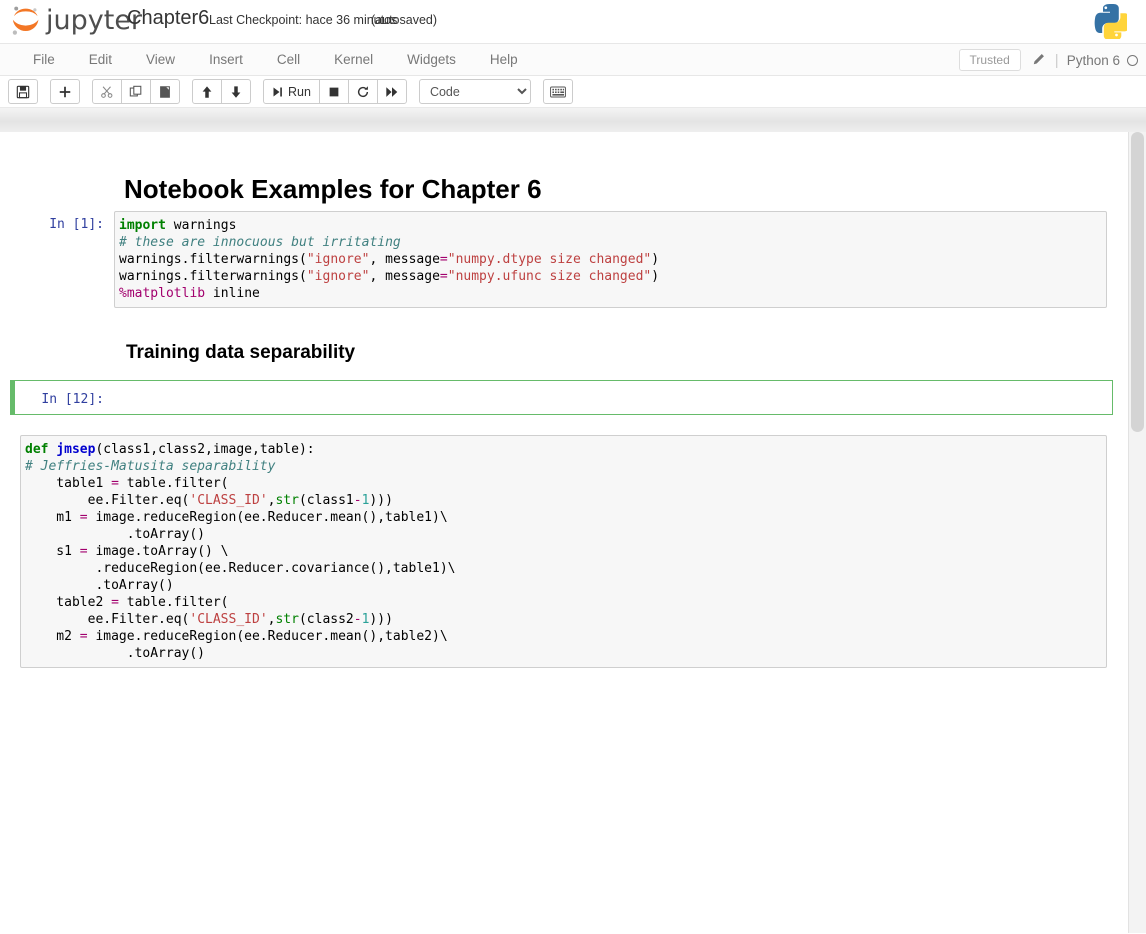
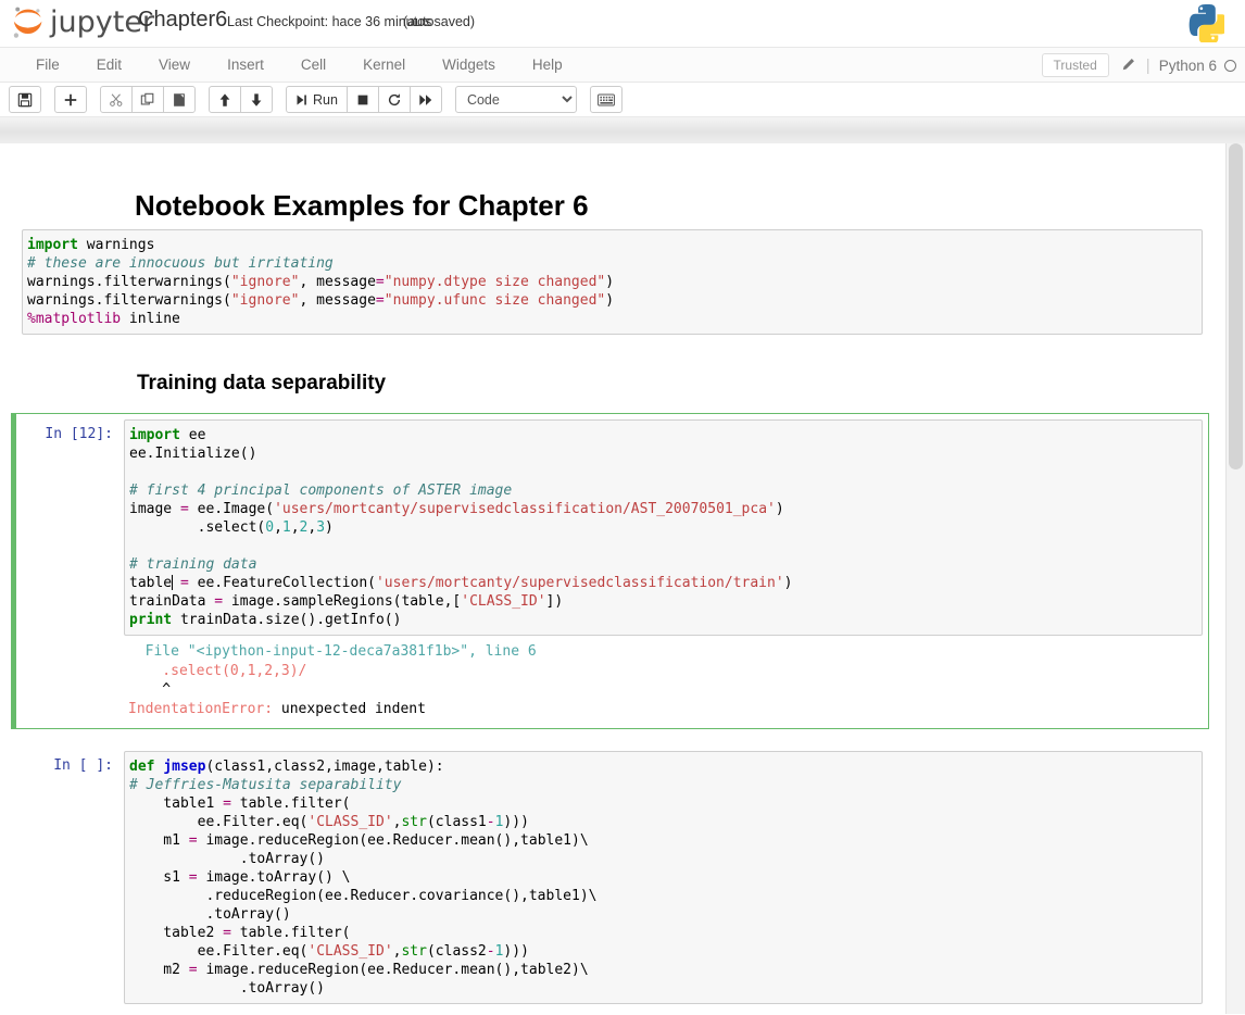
  jupyter
  Chapter6
  Last Checkpoint: hace 36 minutos
  (autosaved)
  File
  Edit
  View
  Insert
  Cell
  Kernel
  Widgets
  Help
  Trusted
  |
  Python 6
  Run
  Code
  Notebook Examples for Chapter 6
- In [1]:
  import warnings
  # these are innocuous but irritating
  warnings.filterwarnings("ignore", message="numpy.dtype size changed")
  warnings.filterwarnings("ignore", message="numpy.ufunc size changed")
  %matplotlib inline
  Training data separability
  In [12]:
+ import ee
+ ee.Initialize()
+ # first 4 principal components of ASTER image
+ image = ee.Image('users/mortcanty/supervisedclassification/AST_20070501_pca')
+ .select(0,1,2,3)
+ # training data
+ table = ee.FeatureCollection('users/mortcanty/supervisedclassification/train')
+ trainData = image.sampleRegions(table,['CLASS_ID'])
+ print trainData.size().getInfo()
+ File "<ipython-input-12-deca7a381f1b>", line 6 .select(0,1,2,3)/ ^ IndentationError: unexpected indent
+ In [ ]:
  def jmsep(class1,class2,image,table):
  # Jeffries-Matusita separability
  table1 = table.filter(
  ee.Filter.eq('CLASS_ID',str(class1-1)))
  m1 = image.reduceRegion(ee.Reducer.mean(),table1)\
  .toArray()
  s1 = image.toArray() \
  .reduceRegion(ee.Reducer.covariance(),table1)\
  .toArray()
  table2 = table.filter(
  ee.Filter.eq('CLASS_ID',str(class2-1)))
  m2 = image.reduceRegion(ee.Reducer.mean(),table2)\
  .toArray()
